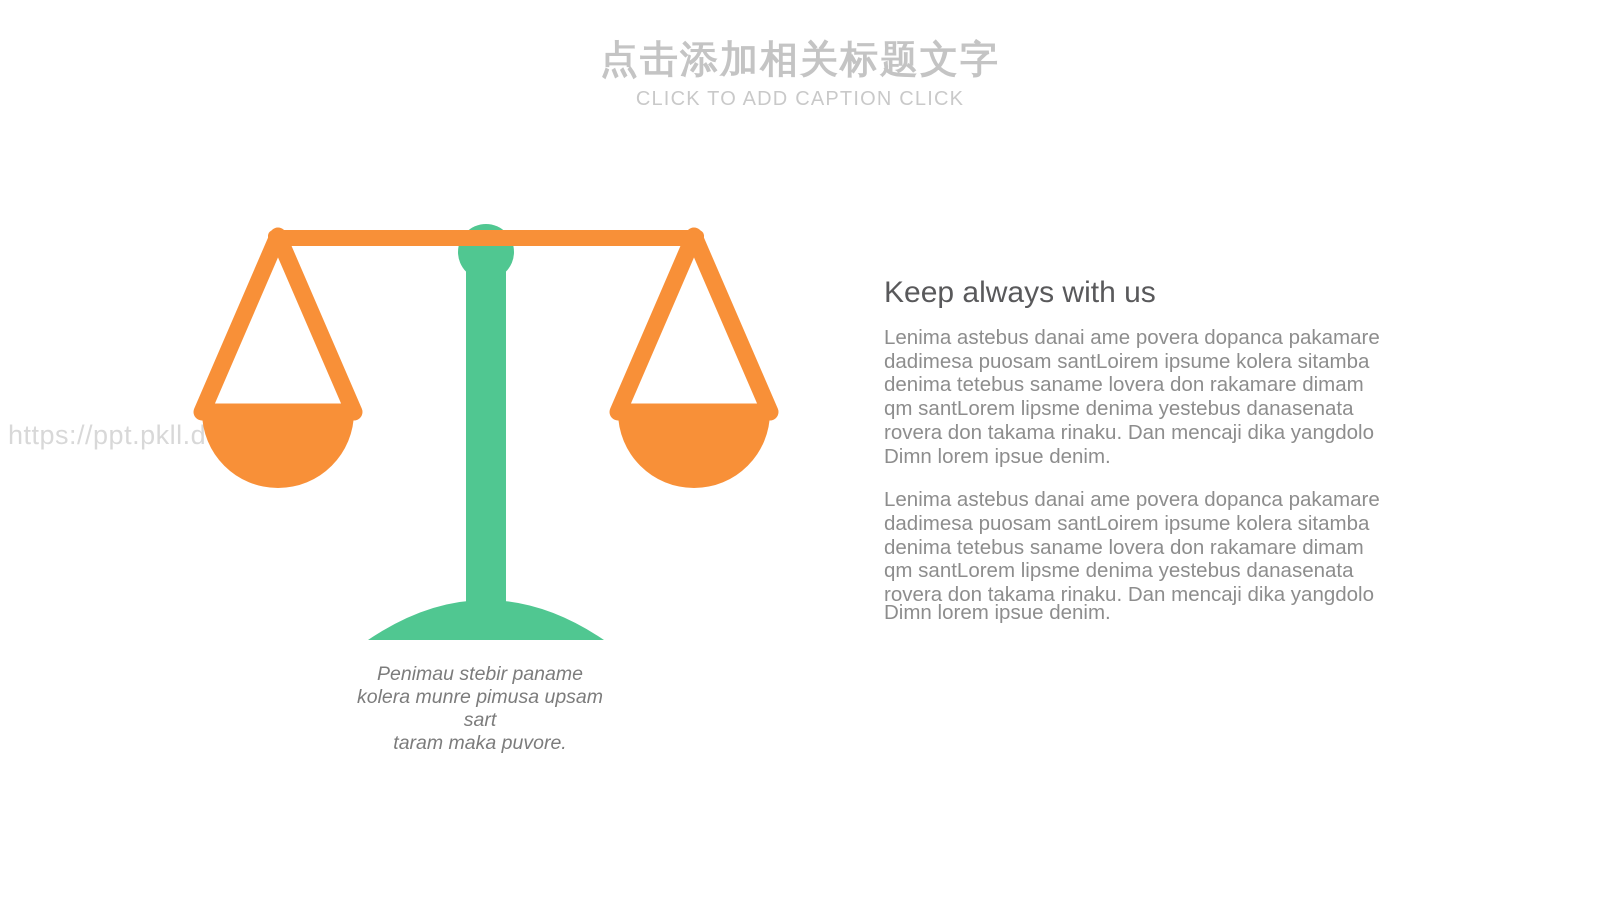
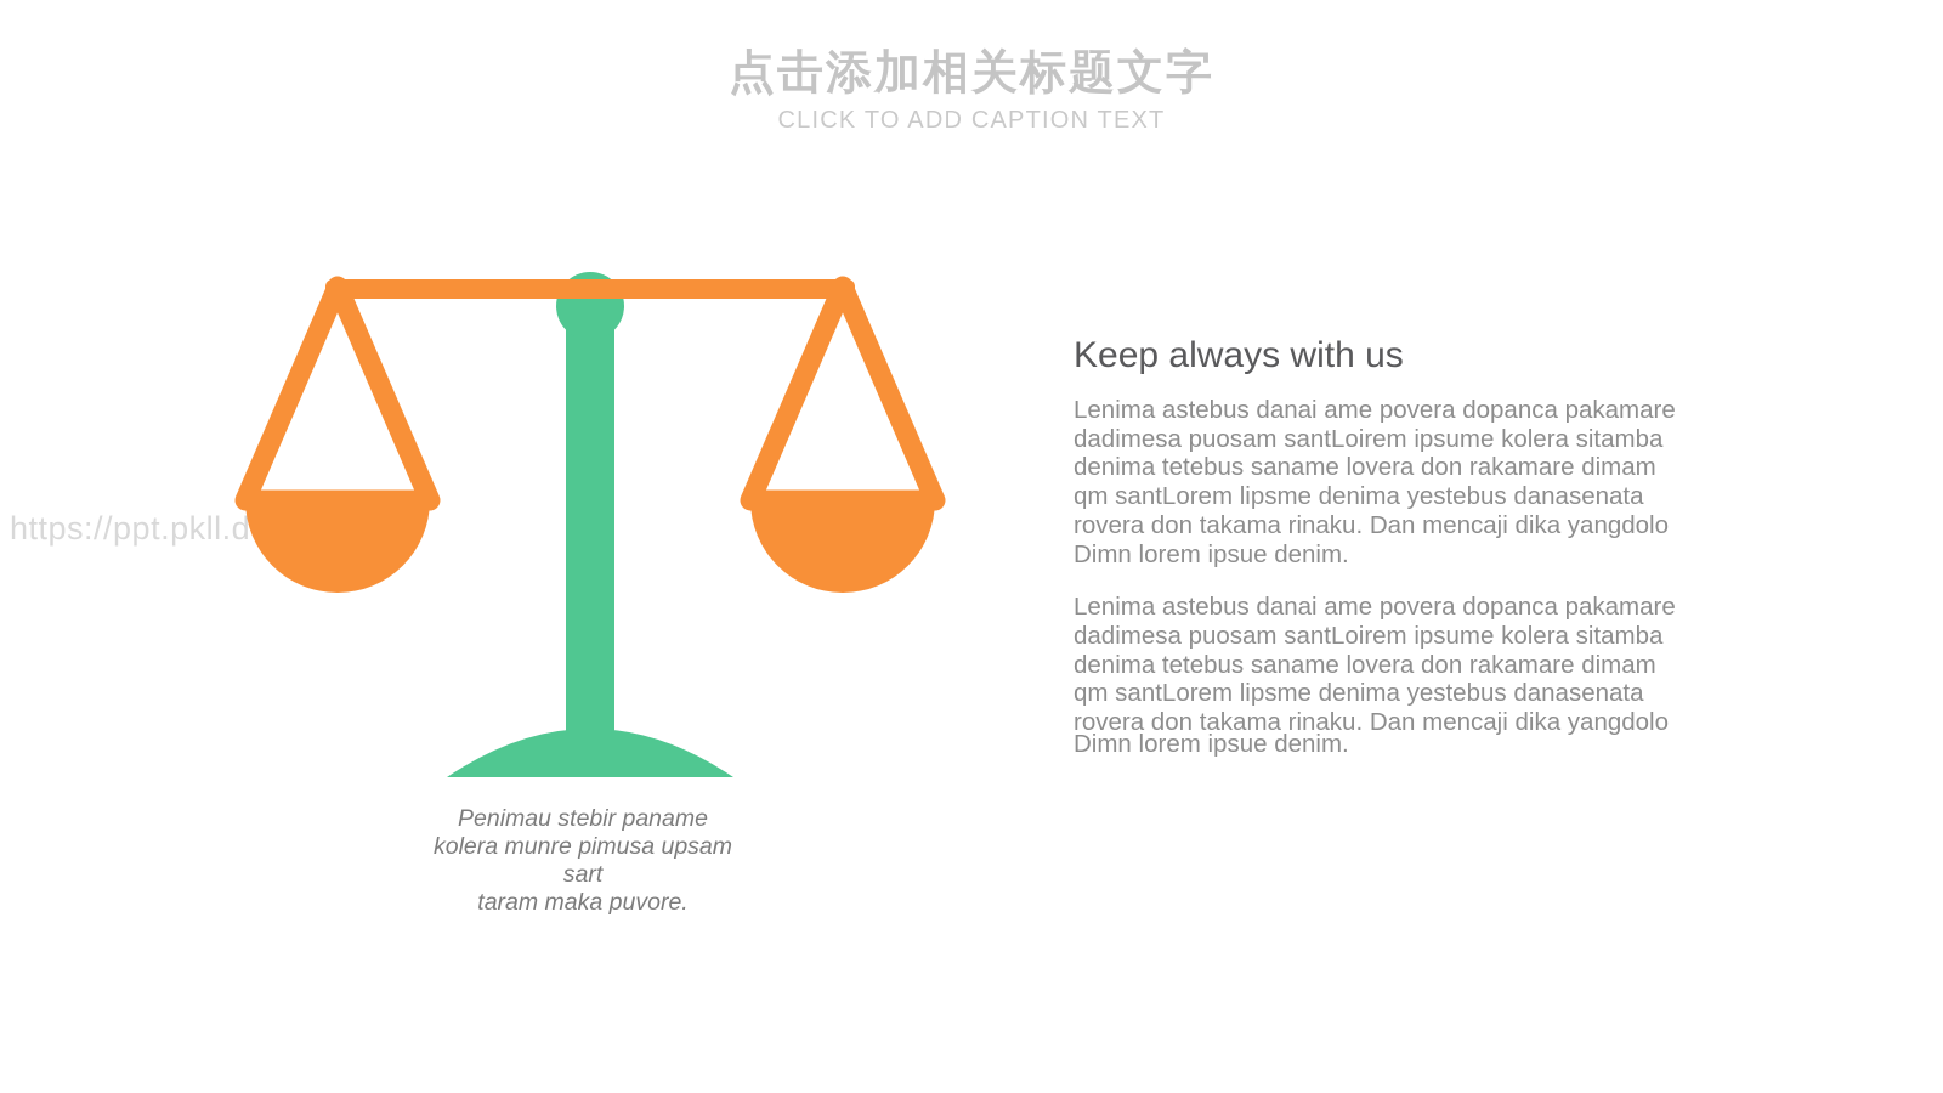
  点击添加相关标题文字
- CLICK TO ADD CAPTION CLICK
+ CLICK TO ADD CAPTION TEXT
  https://ppt.pkll.d
  Penimau stebir paname
  kolera munre pimusa upsam
  sart
  taram maka puvore.
  Keep always with us
  Lenima astebus danai ame povera dopanca pakamare dadimesa puosam santLoirem ipsume kolera sitamba denima tetebus saname lovera don rakamare dimam qm santLorem lipsme denima yestebus danasenata rovera don takama rinaku. Dan mencaji dika yangdolo
  Dimn lorem ipsue denim.
  Lenima astebus danai ame povera dopanca pakamare dadimesa puosam santLoirem ipsume kolera sitamba denima tetebus saname lovera don rakamare dimam qm santLorem lipsme denima yestebus danasenata rovera don takama rinaku. Dan mencaji dika yangdolo
  Dimn lorem ipsue denim.
